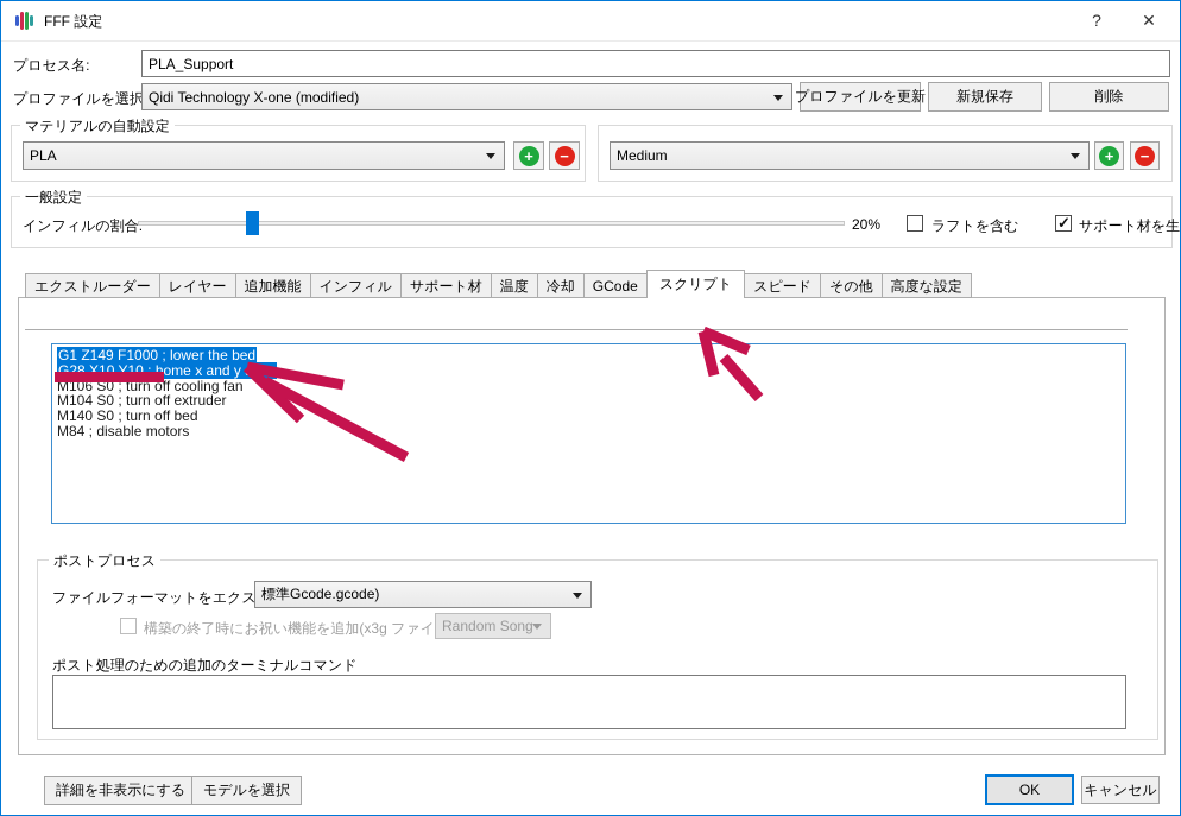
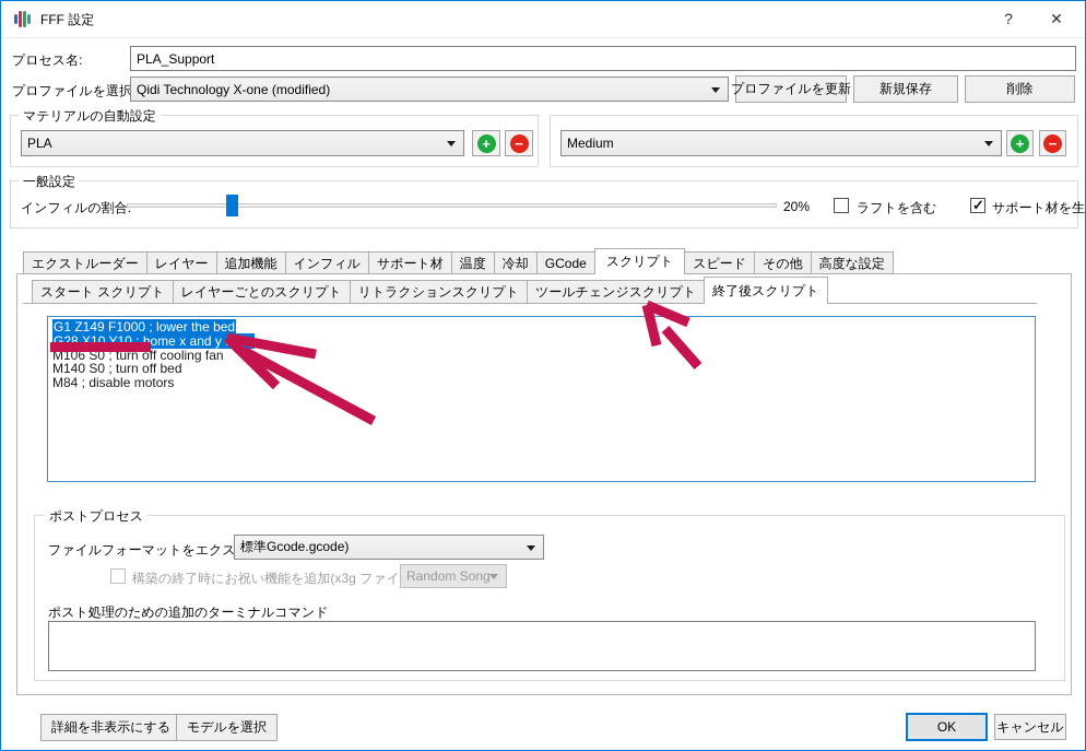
  FFF 設定
  ?
  ✕
  プロセス名:
  PLA_Support
  プロファイルを選択
  Qidi Technology X-one (modified)
  プロファイルを更新
  新規保存
  削除
  マテリアルの自動設定
  PLA
  +
  −
  Medium
  +
  −
  一般設定
  インフィルの割合:
  20%
  ラフトを含む
  サポート材を生
  エクストルーダー
  レイヤー
  追加機能
  インフィル
  サポート材
  温度
  冷却
  GCode
  スクリプト
  スピード
  その他
  高度な設定
+ スタート スクリプト
+ レイヤーごとのスクリプト
+ リトラクションスクリプト
+ ツールチェンジスクリプト
+ 終了後スクリプト
  G1 Z149 F1000 ; lower the bed
  G28 X10 Y10 ; home x and y
  M106 S0 ; turn off cooling fan
- M104 S0 ; turn off extruder
  M140 S0 ; turn off bed
  M84 ; disable motors
  ポストプロセス
  ファイルフォーマットをエクス
  標準Gcode.gcode)
  構築の終了時にお祝い機能を追加(x3g ファイ
  Random Song
  ポスト処理のための追加のターミナルコマンド
  詳細を非表示にする
  モデルを選択
  OK
  キャンセル
